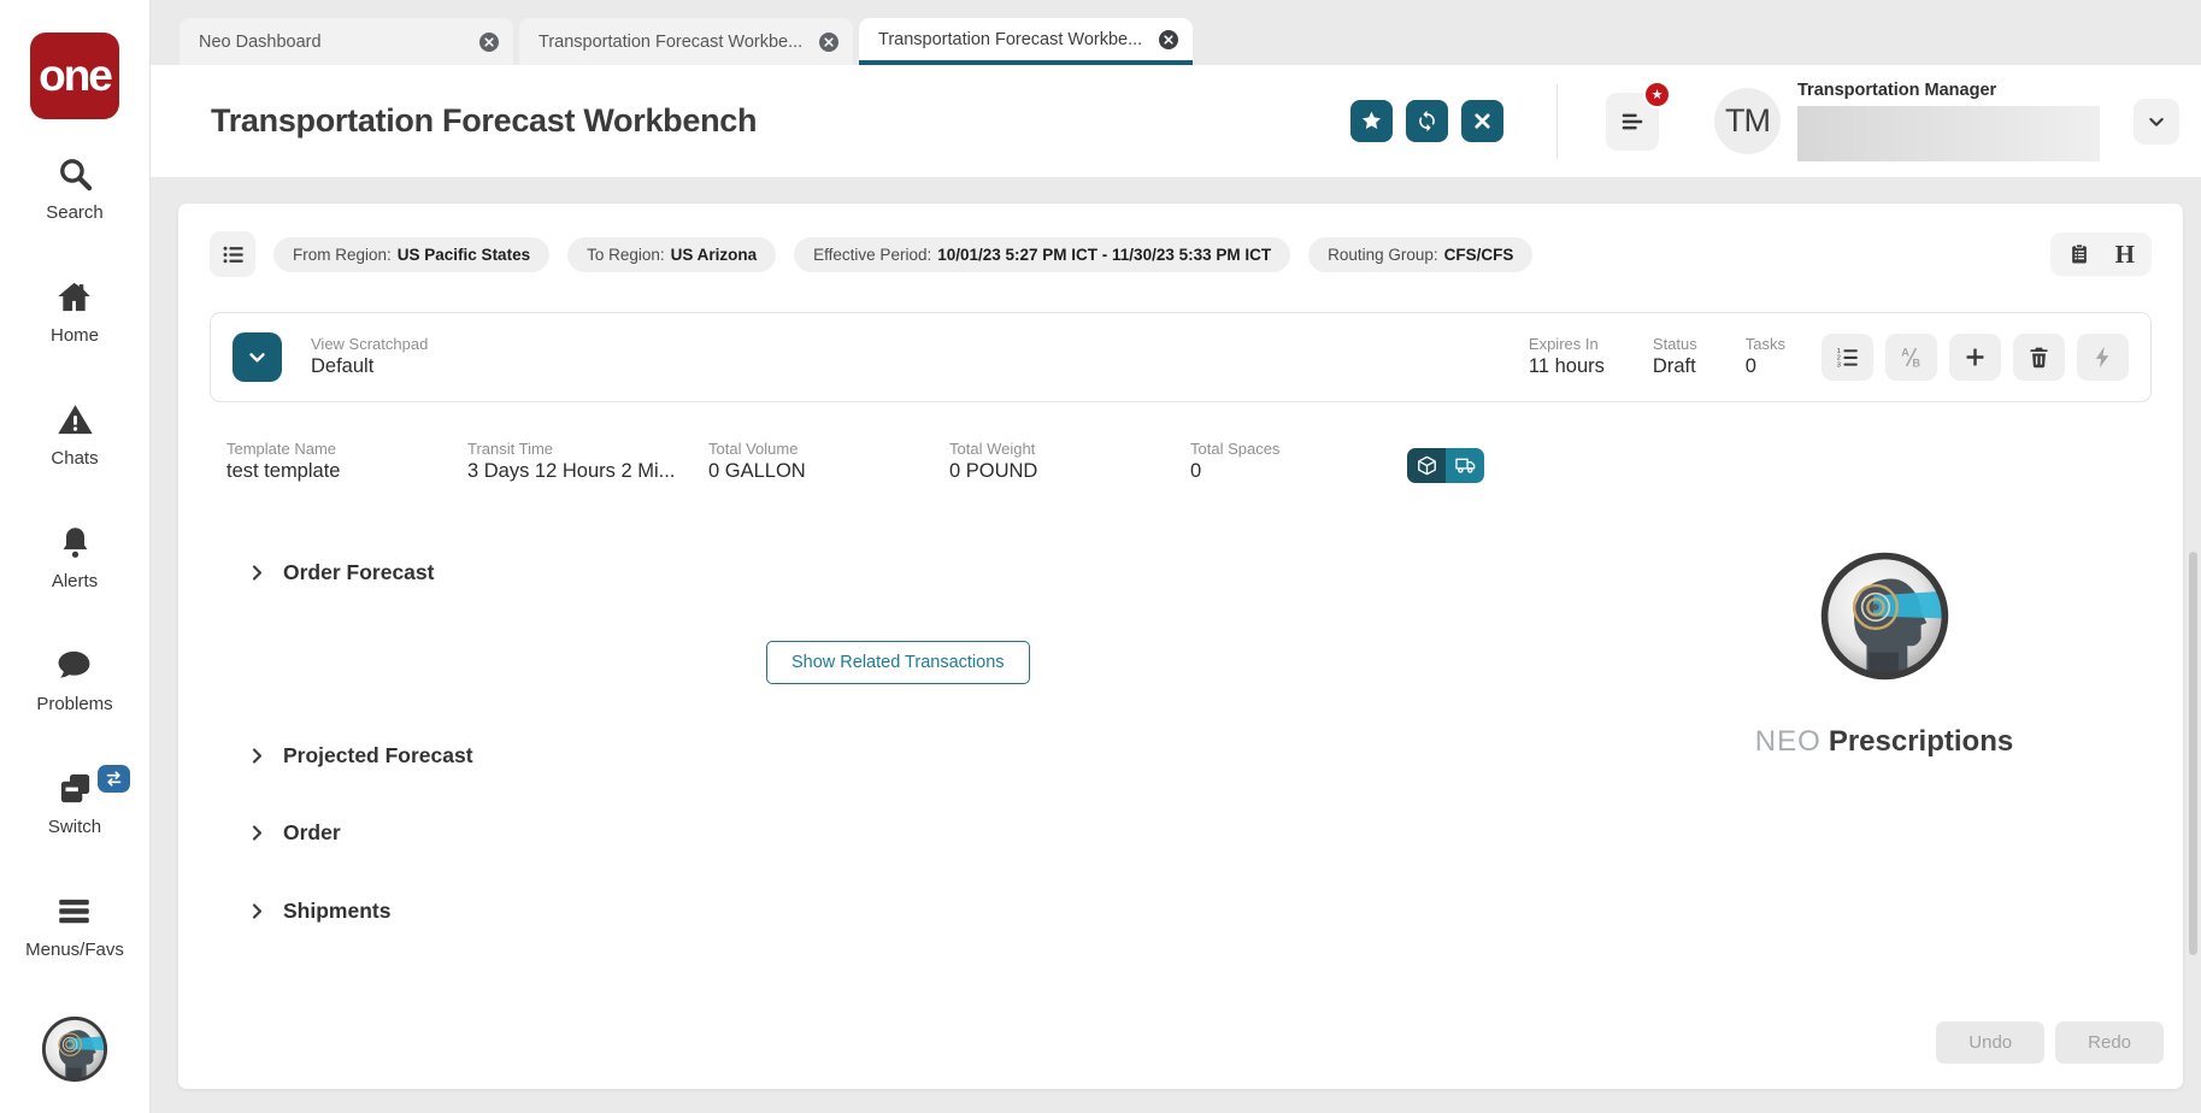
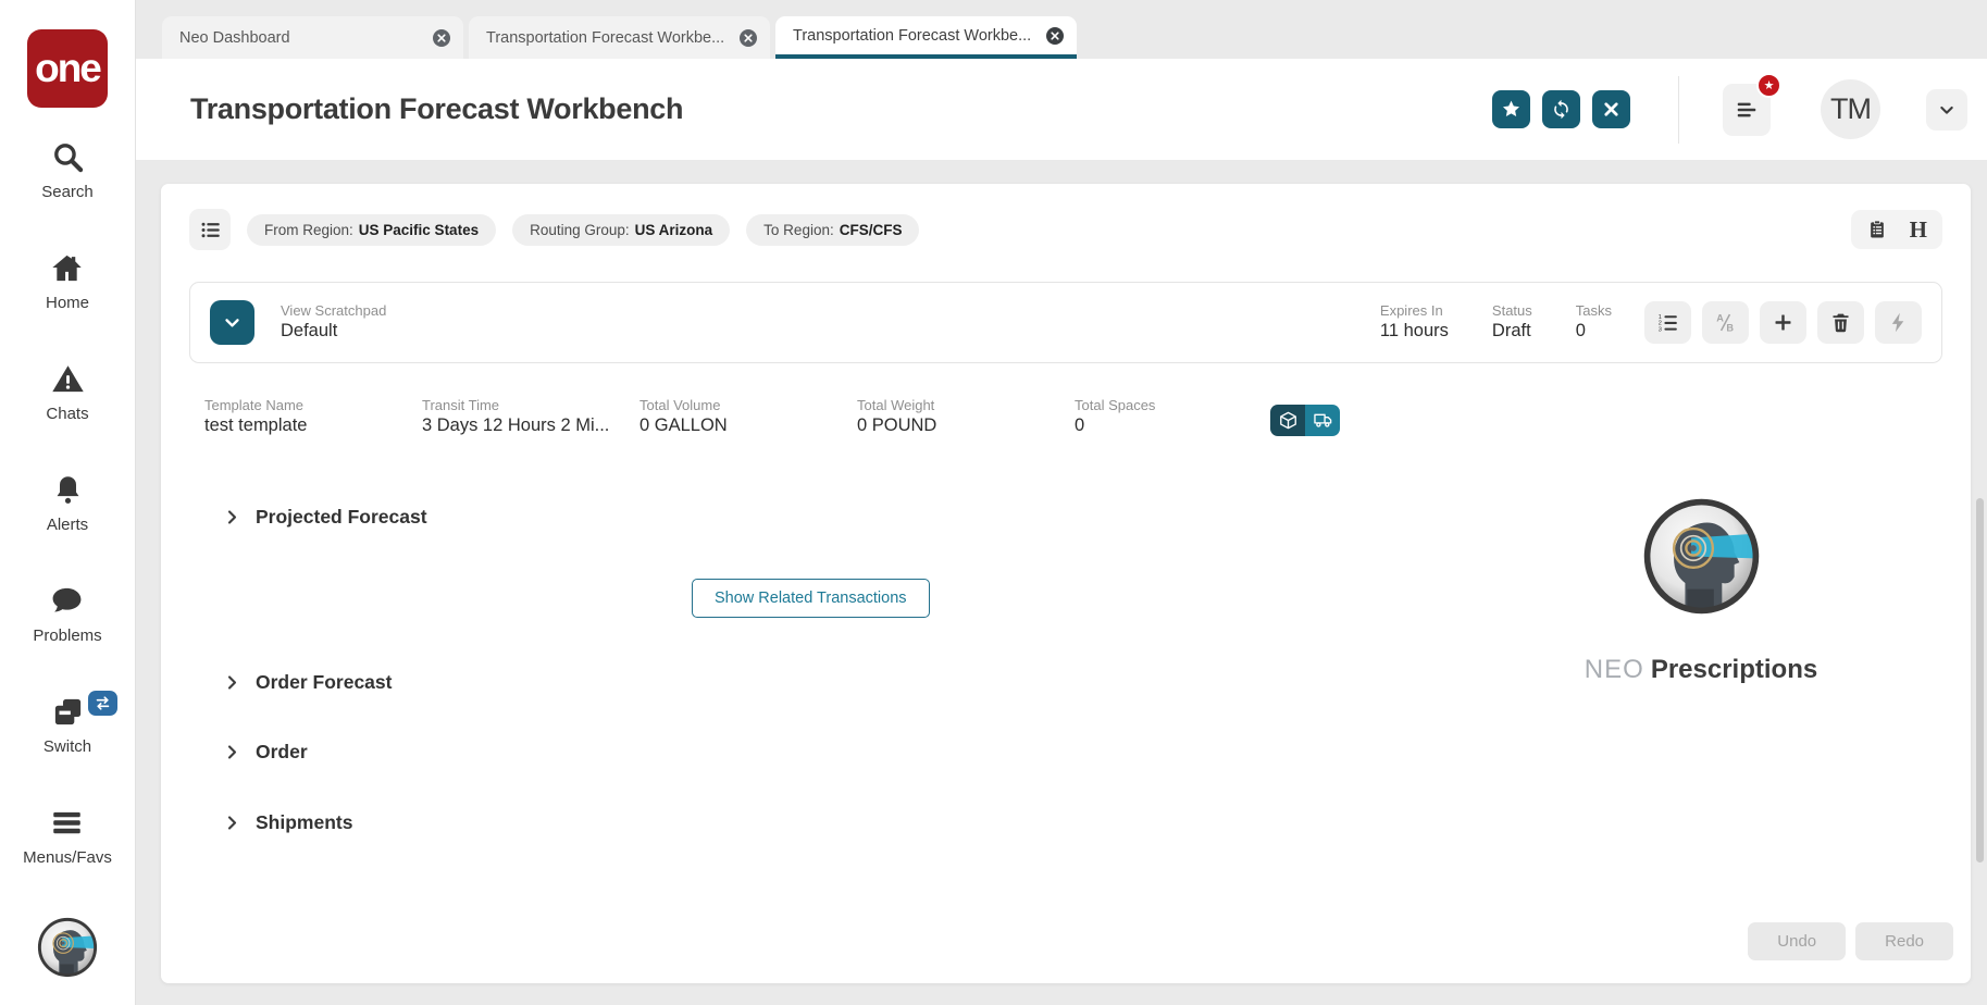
  one
  Search
  Home
  Chats
  Alerts
  Problems
  Switch
  Menus/Favs
  Neo Dashboard
  Transportation Forecast Workbe...
  Transportation Forecast Workbe...
  Transportation Forecast Workbench
  ★
  TM
- Transportation Manager
  From Region: US Pacific States
- To Region: US Arizona
+ Routing Group: US Arizona
- Effective Period: 10/01/23 5:27 PM ICT - 11/30/23 5:33 PM ICT
- Routing Group: CFS/CFS
+ To Region: CFS/CFS
  H
  View Scratchpad
  Default
  Expires In
  11 hours
  Status
  Draft
  Tasks
  0
  A
  B
  Template Name
  test template
  Transit Time
  3 Days 12 Hours 2 Mi...
  Total Volume
  0 GALLON
  Total Weight
  0 POUND
  Total Spaces
  0
- Order Forecast
+ Projected Forecast
  Show Related Transactions
- Projected Forecast
+ Order Forecast
  Order
  Shipments
  NEO Prescriptions
  Undo
  Redo
